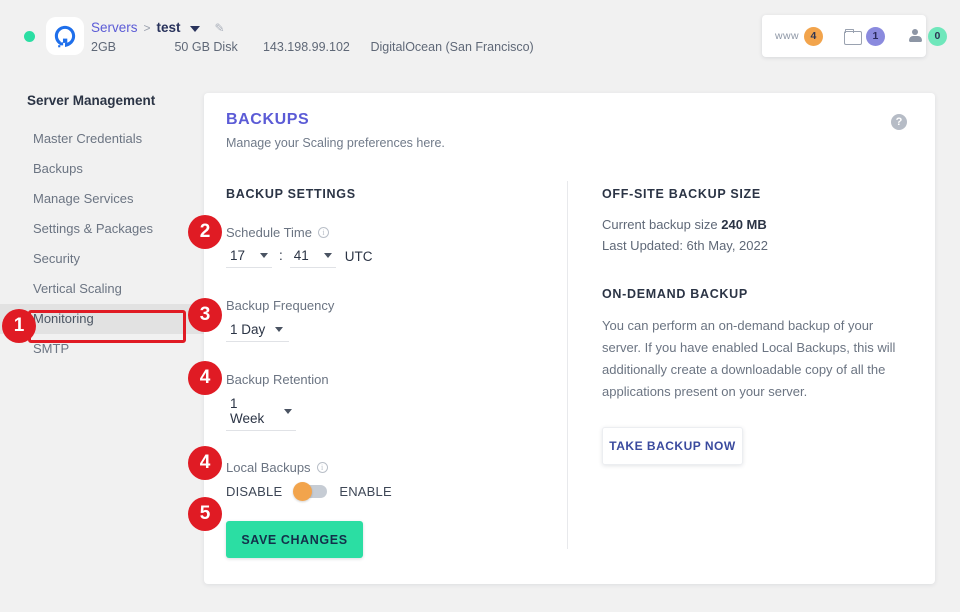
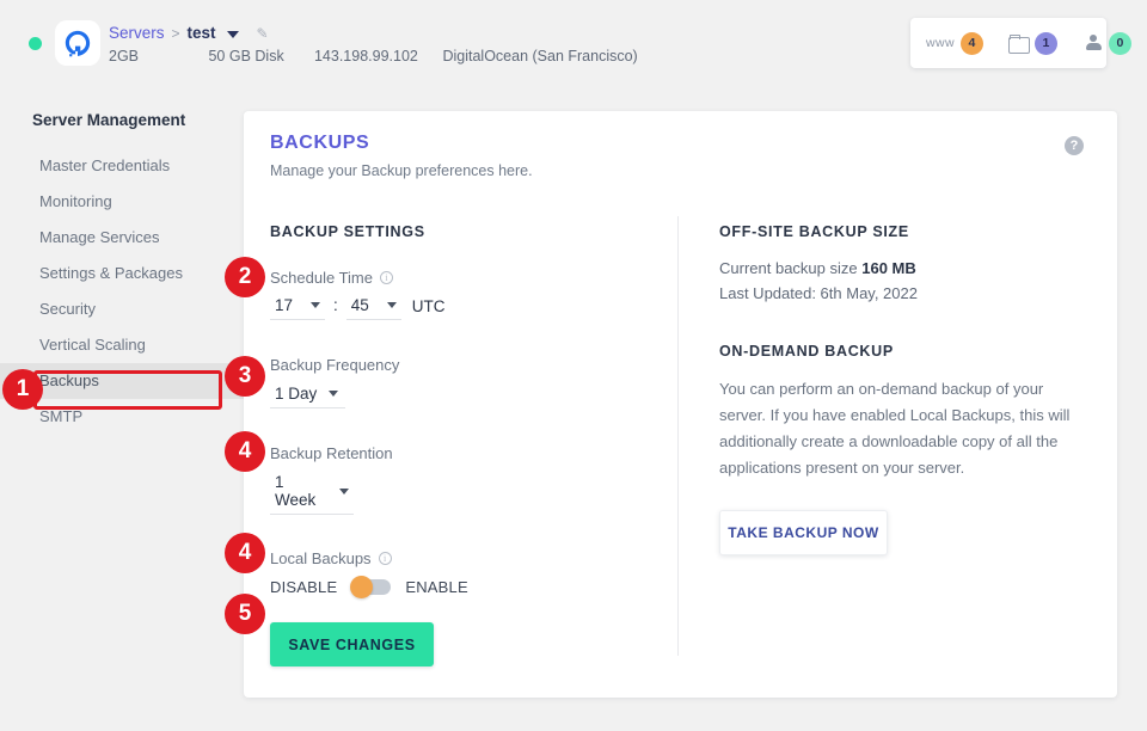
  Servers
  >
  test
  ✎
  2GB 50 GB Disk 143.198.99.102 DigitalOcean (San Francisco)
  www
  4
  1
  0
  Server Management
  Master Credentials
- Backups
+ Monitoring
  Manage Services
  Settings & Packages
  Security
  Vertical Scaling
- Monitoring
+ Backups
  SMTP
  BACKUPS
- Manage your Scaling preferences here.
+ Manage your Backup preferences here.
  ?
  BACKUP SETTINGS
  Schedule Time
  i
  17
  :
- 41
+ 45
  UTC
  Backup Frequency
  1 Day
  Backup Retention
  1 Week
  Local Backups
  i
  DISABLE
  ENABLE
  SAVE CHANGES
  OFF-SITE BACKUP SIZE
- Current backup size 240 MB
+ Current backup size 160 MB
  Last Updated: 6th May, 2022
  ON-DEMAND BACKUP
  You can perform an on-demand backup of your server. If you have enabled Local Backups, this will additionally create a downloadable copy of all the applications present on your server.
  TAKE BACKUP NOW
  1
  2
  3
  4
  4
  5
